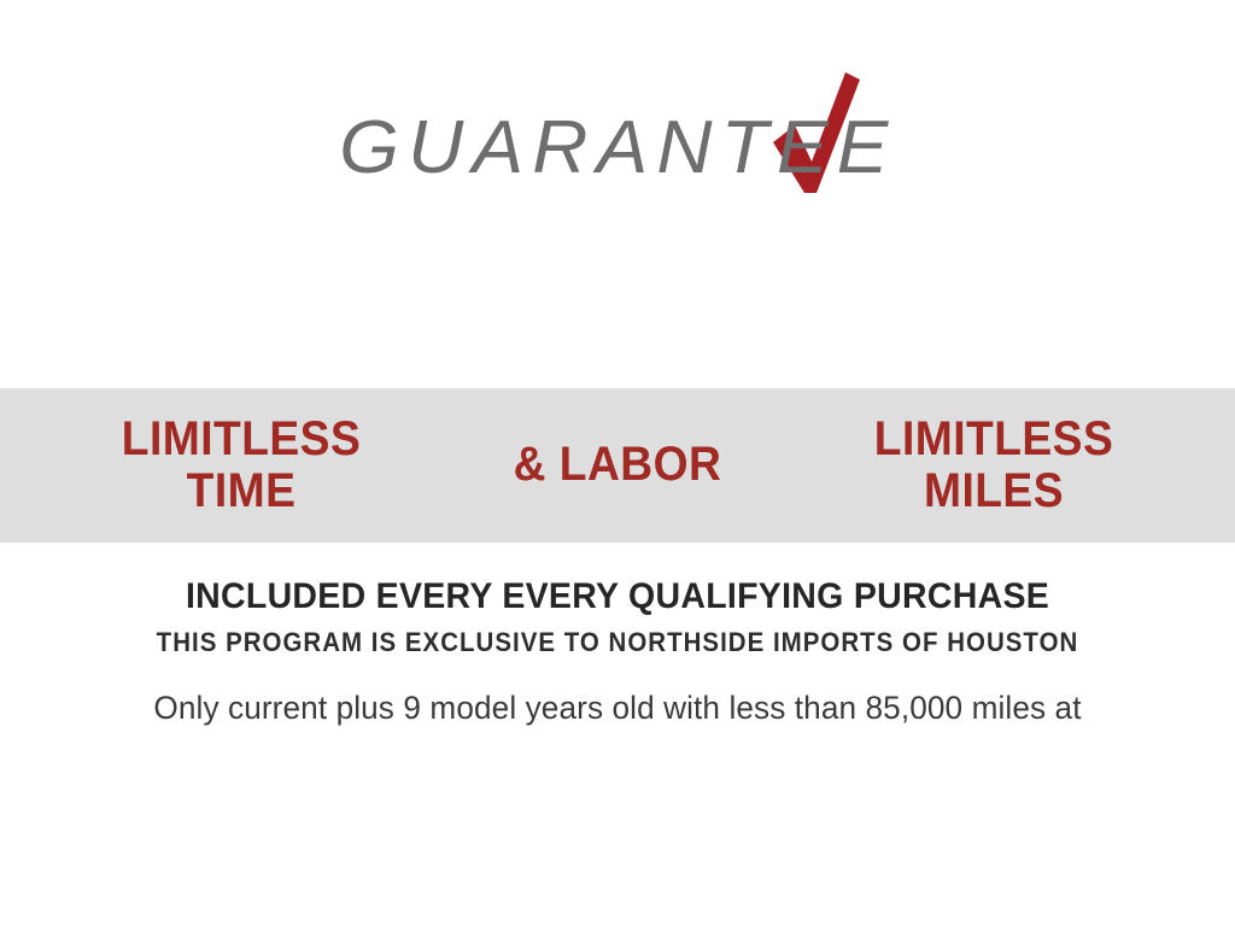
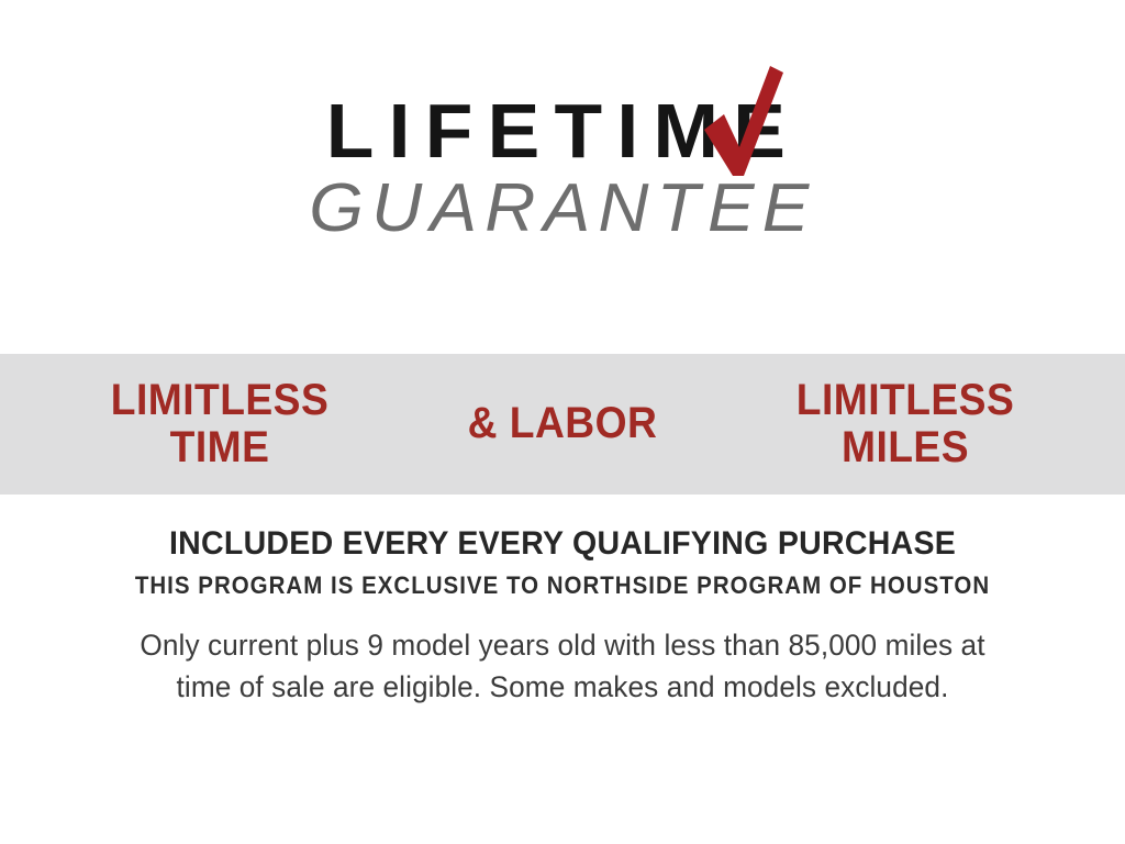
+ LIFETIME
  GUARANTEE
  LIMITLESS
  TIME
  & LABOR
  LIMITLESS
  MILES
  INCLUDED EVERY EVERY QUALIFYING PURCHASE
- THIS PROGRAM IS EXCLUSIVE TO NORTHSIDE IMPORTS OF HOUSTON
+ THIS PROGRAM IS EXCLUSIVE TO NORTHSIDE PROGRAM OF HOUSTON
  Only current plus 9 model years old with less than 85,000 miles at
+ time of sale are eligible. Some makes and models excluded.
